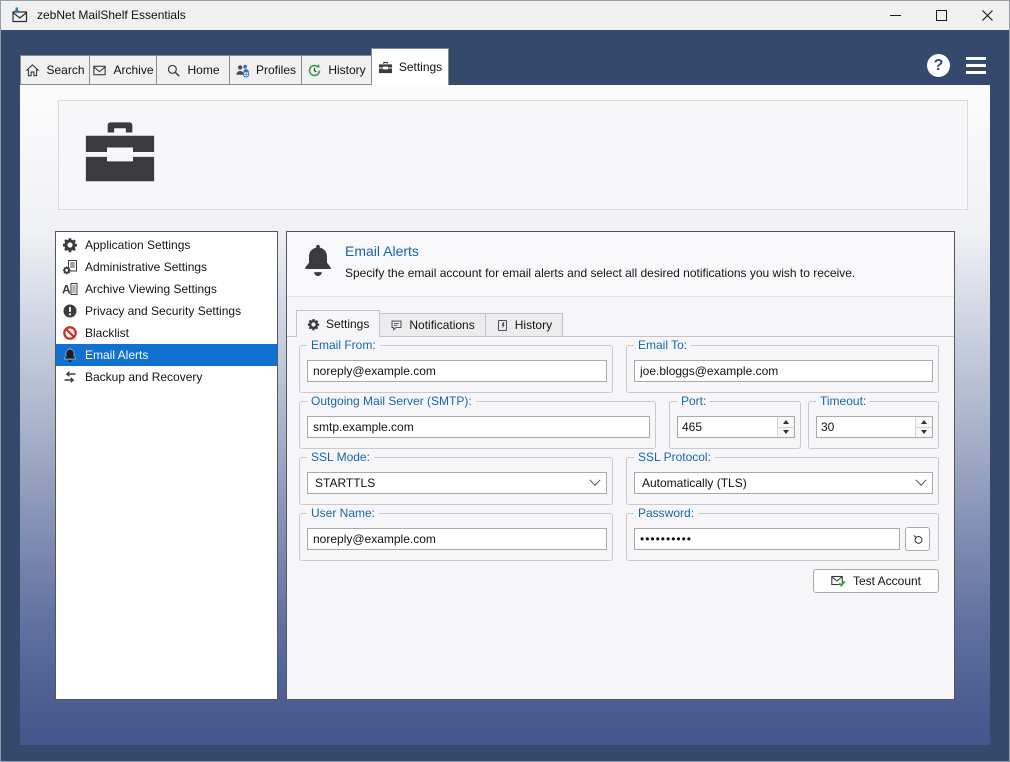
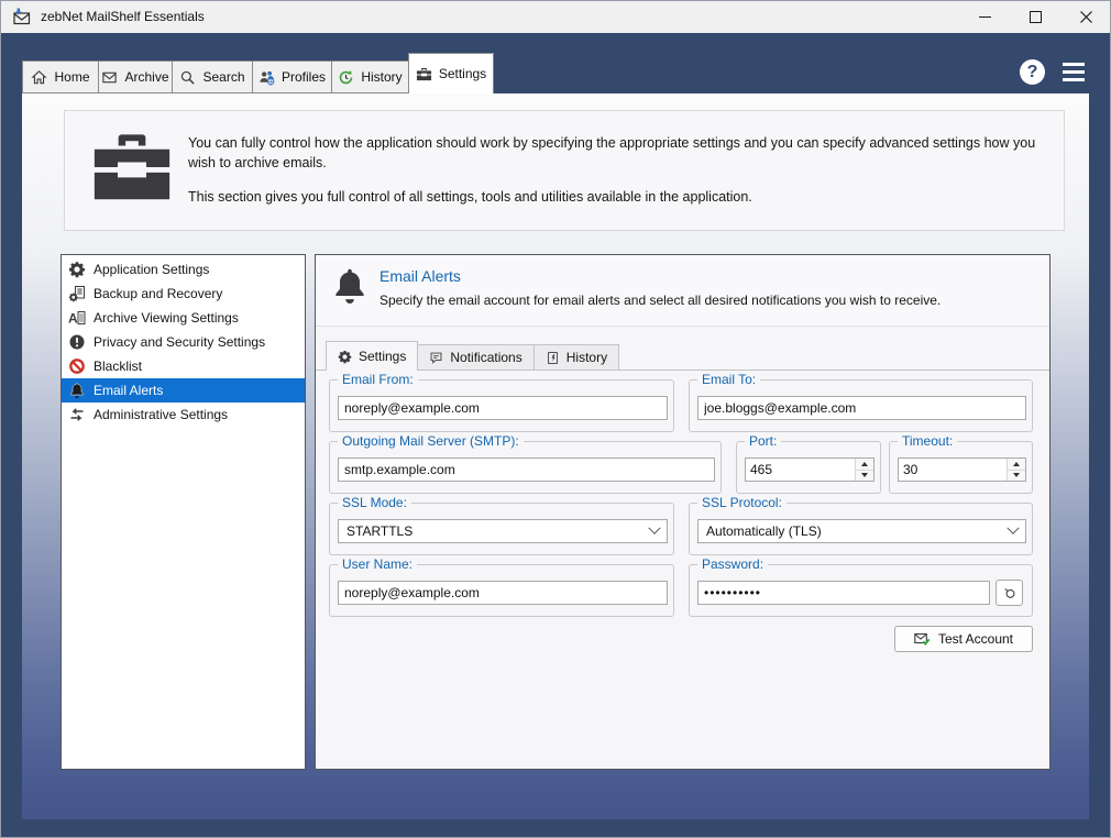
  zebNet MailShelf Essentials
- Search
+ Home
  Archive
- Home
+ Search
  Profiles
  History
  Settings
  ?
+ You can fully control how the application should work by specifying the appropriate settings and you can specify advanced settings how you wish to archive emails.
+ This section gives you full control of all settings, tools and utilities available in the application.
  Application Settings
- Administrative Settings
+ Backup and Recovery
  A
  Archive Viewing Settings
  Privacy and Security Settings
  Blacklist
  Email Alerts
- Backup and Recovery
+ Administrative Settings
  Email Alerts
  Specify the email account for email alerts and select all desired notifications you wish to receive.
  Settings
  Notifications
  History
  Email From:
  noreply@example.com
  Email To:
  joe.bloggs@example.com
  Outgoing Mail Server (SMTP):
  smtp.example.com
  Port:
  465
  Timeout:
  30
  SSL Mode:
  STARTTLS
  SSL Protocol:
  Automatically (TLS)
  User Name:
  noreply@example.com
  Password:
  ••••••••••
  Test Account
